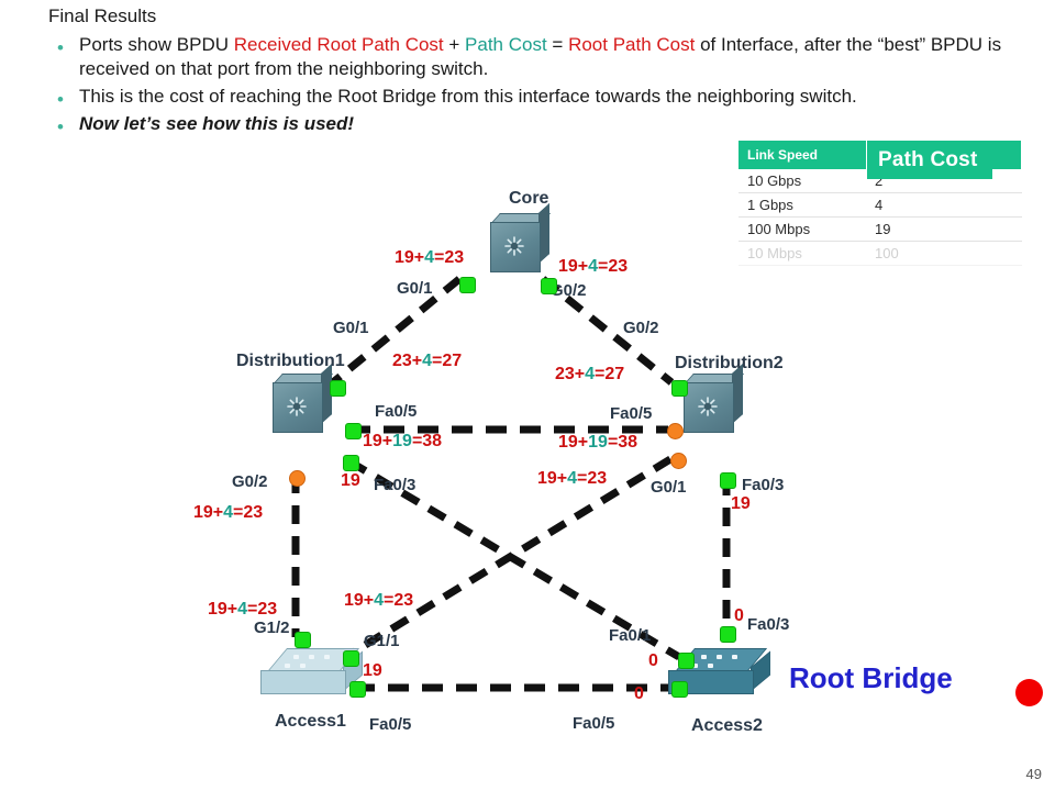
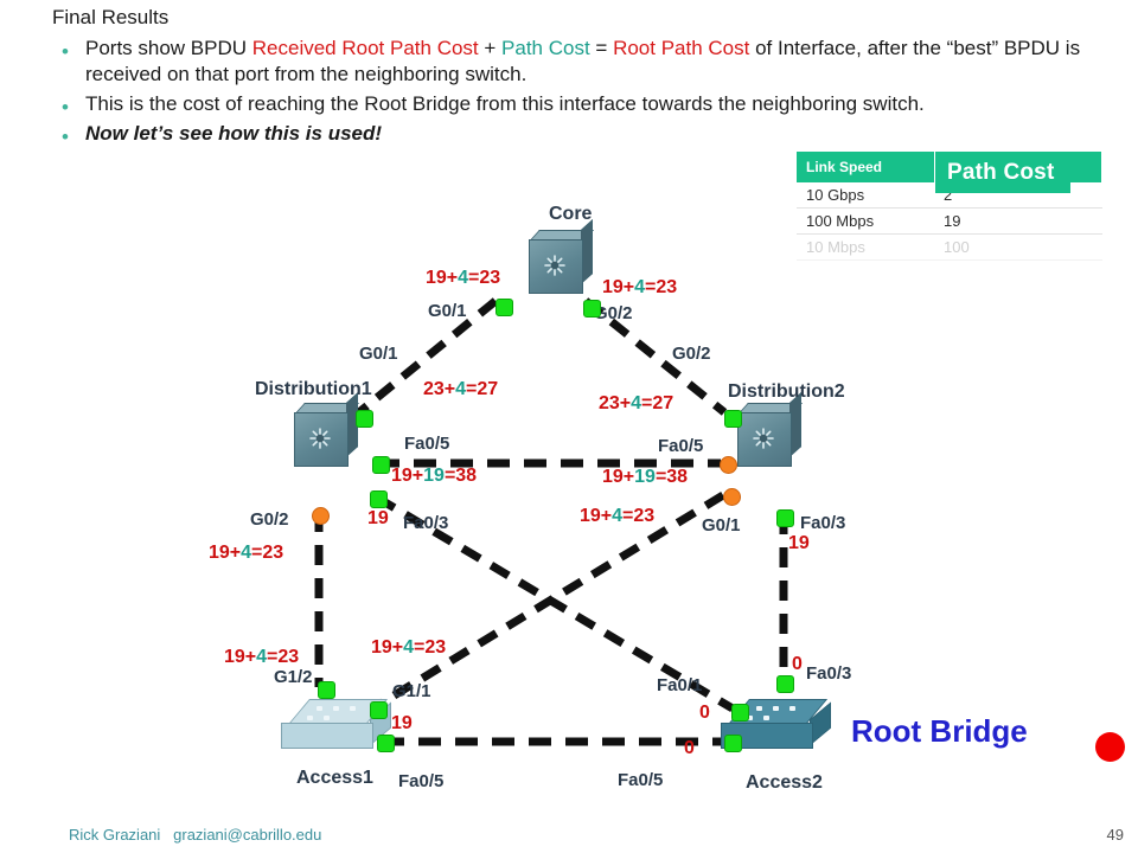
  Final Results
  •
  Ports show BPDU Received Root Path Cost + Path Cost = Root Path Cost of Interface, after the “best” BPDU is received on that port from the neighboring switch.
  •
  This is the cost of reaching the Root Bridge from this interface towards the neighboring switch.
  •
  Now let’s see how this is used!
  10 Gbps	2
- 1 Gbps	4
  100 Mbps	19
  10 Mbps	100
  Path Cost
  Root Bridge
  Core
  Distribution1
  Distribution2
  Access1
  Access2
  G0/1
  0/2
  G0/1
  G0/2
  Fa0/5
  Fa0/5
  Fa0/3
  Fa0/3
  G0/2
  G0/1
  G1/2
  G1/1
  Fa0/5
  Fa0/1
  Fa0/3
  Fa0/5
  19+4=23
  19+4=23
  23+4=27
  23+4=27
  19+19=38
  19+19=38
  19
  19+4=23
  19+4=23
  19
  19+4=23
  19+4=23
  19
  0
  0
  0
+ Rick Graziani graziani@cabrillo.edu
  49
